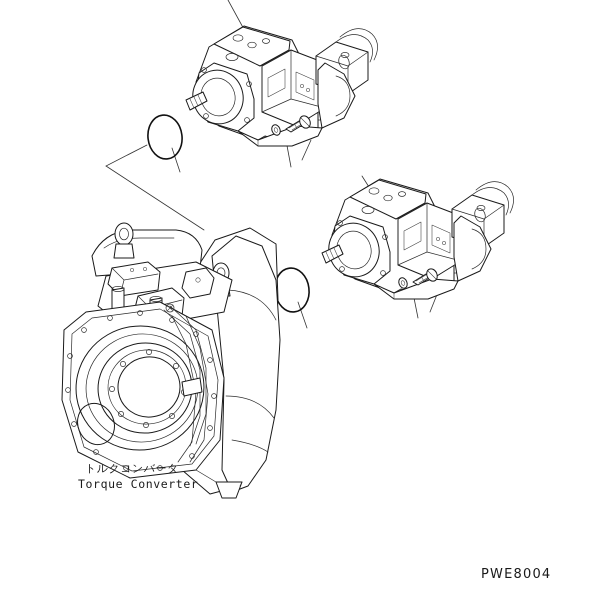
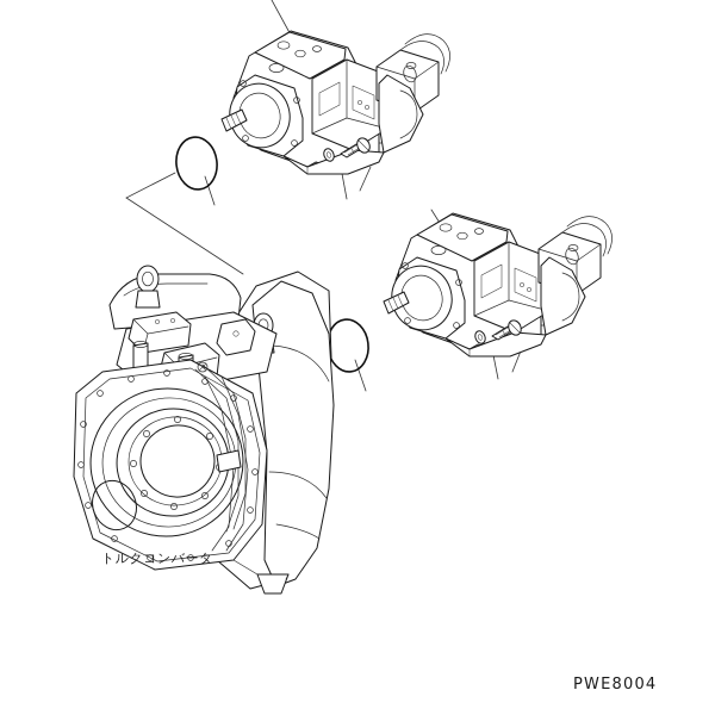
  トルクコンバータ
- Torque Converter
  PWE8004
